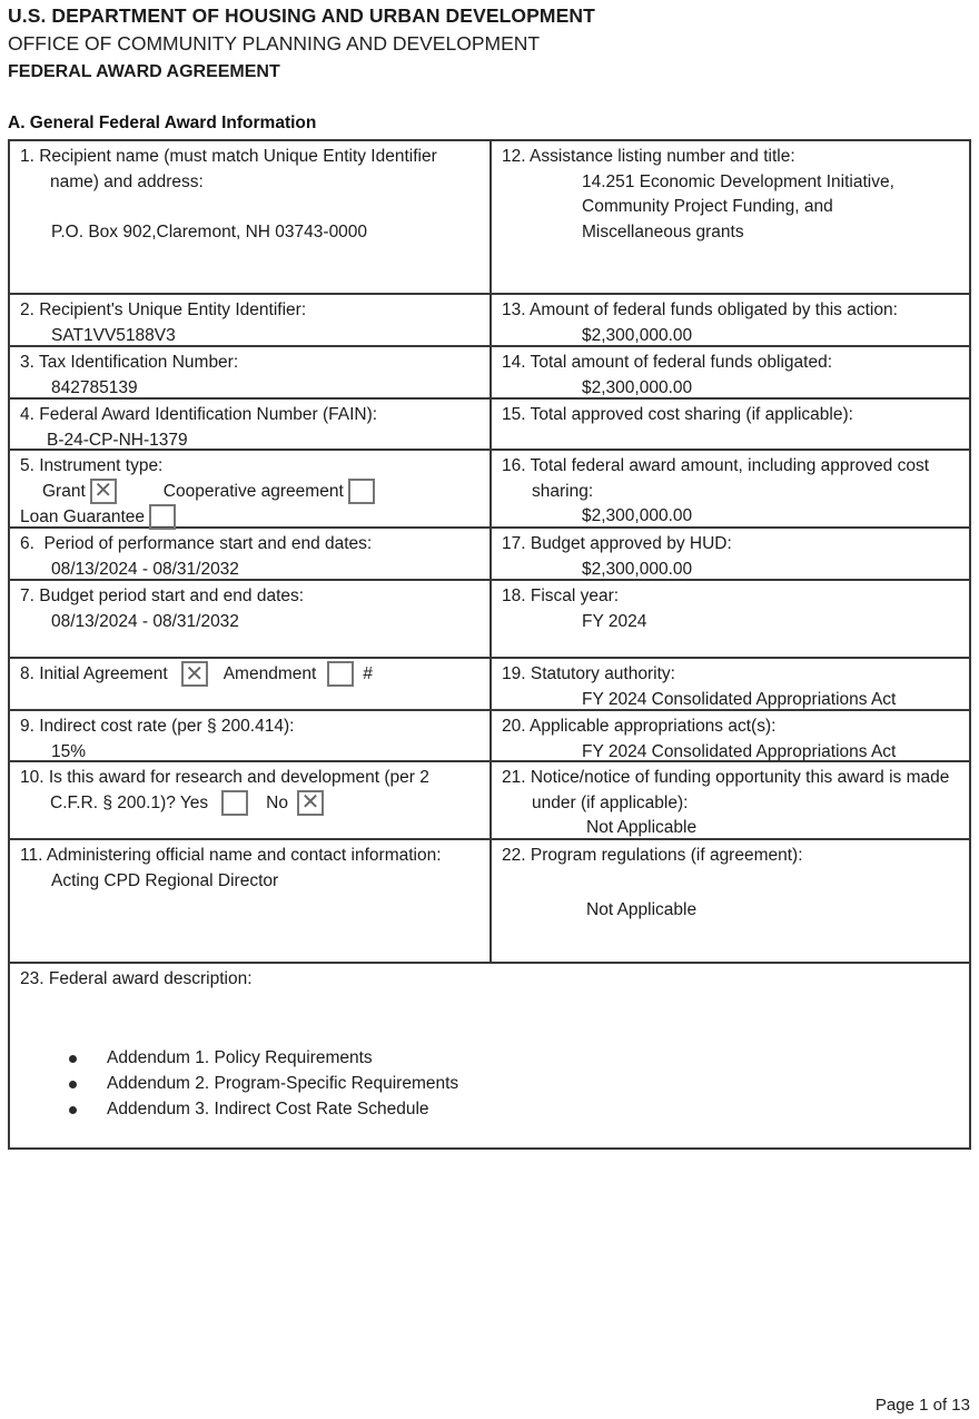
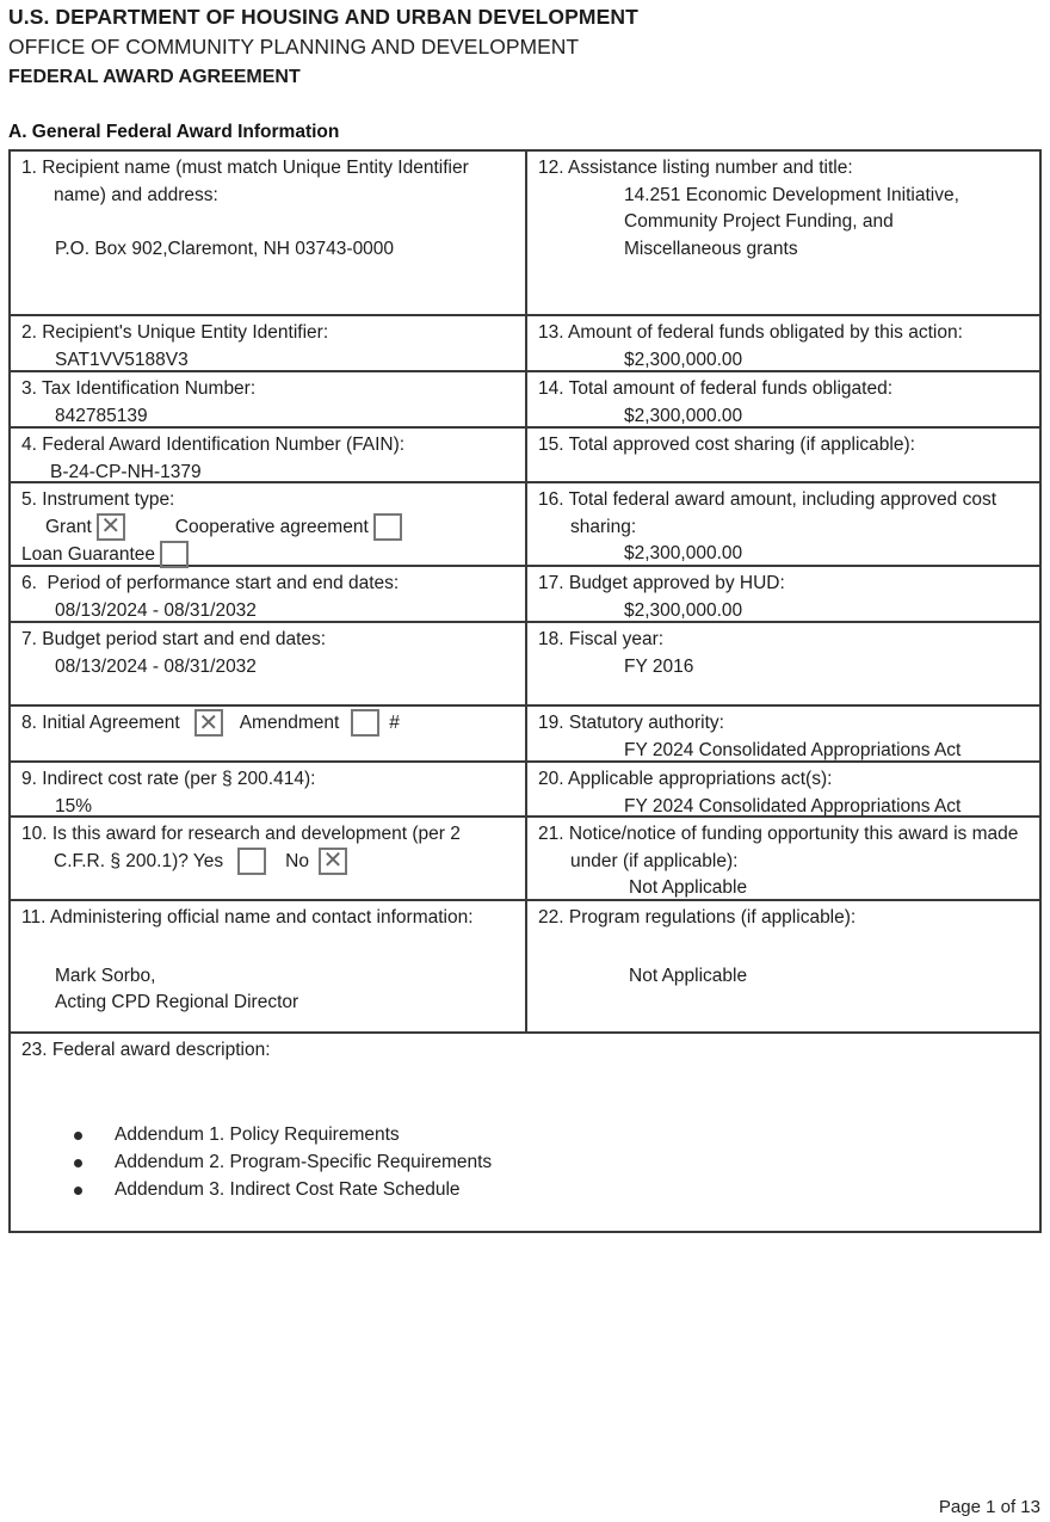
  U.S. DEPARTMENT OF HOUSING AND URBAN DEVELOPMENT
  OFFICE OF COMMUNITY PLANNING AND DEVELOPMENT
  FEDERAL AWARD AGREEMENT
  A. General Federal Award Information
  1. Recipient name (must match Unique Entity Identifier name) and address:
  P.O. Box 902,Claremont, NH 03743-0000
  12. Assistance listing number and title:
  14.251 Economic Development Initiative,
  Community Project Funding, and
  Miscellaneous grants
  2. Recipient's Unique Entity Identifier:
  SAT1VV5188V3
  13. Amount of federal funds obligated by this action:
  $2,300,000.00
  3. Tax Identification Number:
  842785139
  14. Total amount of federal funds obligated:
  $2,300,000.00
  4. Federal Award Identification Number (FAIN):
  B-24-CP-NH-1379
  15. Total approved cost sharing (if applicable):
  5. Instrument type:
  Grant
  ✕
  Cooperative agreement
  Loan Guarantee
  16. Total federal award amount, including approved cost sharing:
  $2,300,000.00
  6. Period of performance start and end dates:
  08/13/2024 - 08/31/2032
  17. Budget approved by HUD:
  $2,300,000.00
  7. Budget period start and end dates:
  08/13/2024 - 08/31/2032
  18. Fiscal year:
- FY 2024
+ FY 2016
  8. Initial Agreement
  ✕
  Amendment
  #
  19. Statutory authority:
  FY 2024 Consolidated Appropriations Act
  9. Indirect cost rate (per § 200.414):
  15%
  20. Applicable appropriations act(s):
  FY 2024 Consolidated Appropriations Act
  10. Is this award for research and development (per 2
  C.F.R. § 200.1)? Yes
  No
  ✕
  21. Notice/notice of funding opportunity this award is made under (if applicable):
  Not Applicable
  11. Administering official name and contact information:
+ Mark Sorbo,
  Acting CPD Regional Director
- 22. Program regulations (if agreement):
+ 22. Program regulations (if applicable):
  Not Applicable
  23. Federal award description:
  Addendum 1. Policy Requirements
  Addendum 2. Program-Specific Requirements
  Addendum 3. Indirect Cost Rate Schedule
  Page 1 of 13
